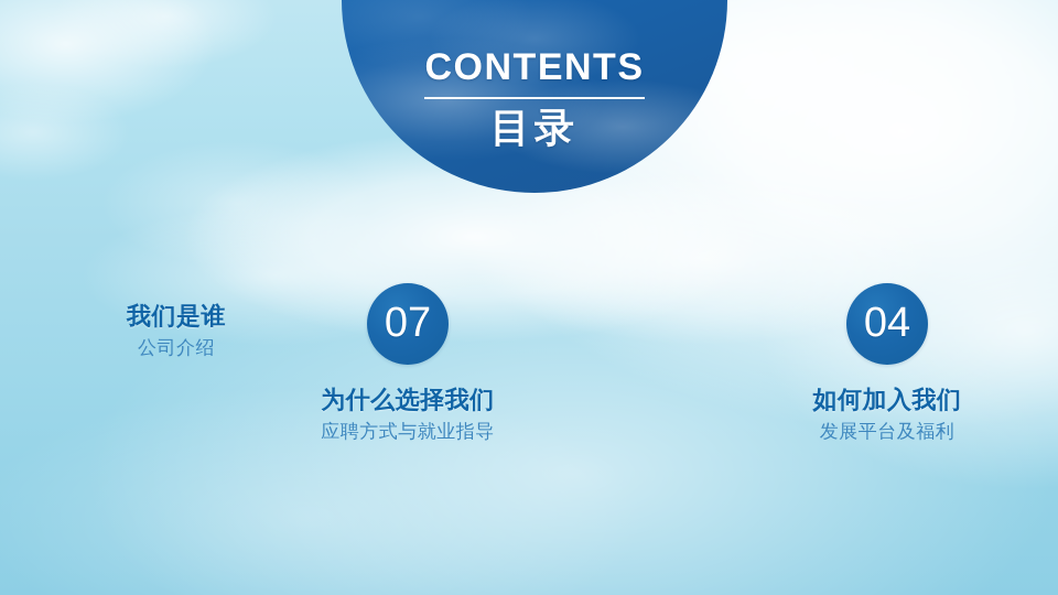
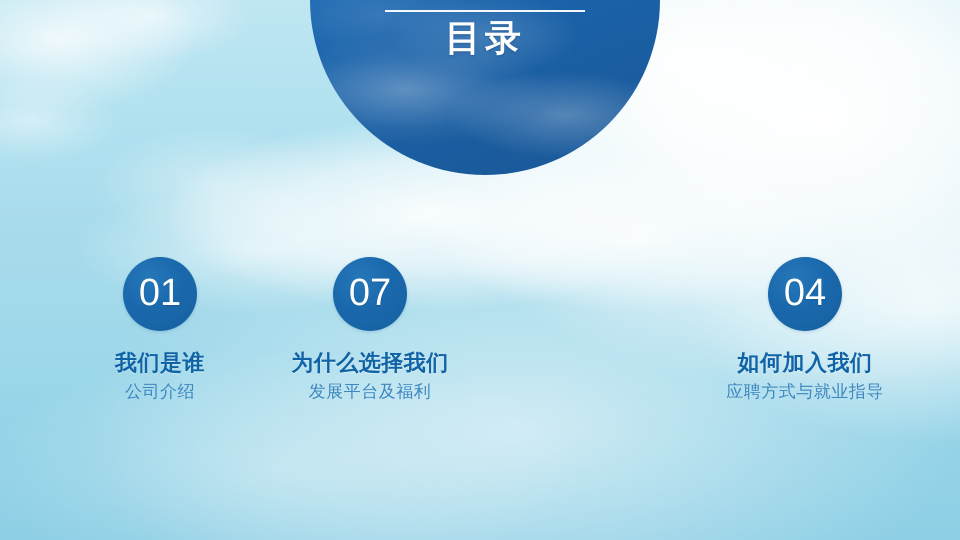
- CONTENTS
  目录
+ 01
  我们是谁
  公司介绍
  07
  为什么选择我们
- 应聘方式与就业指导
+ 发展平台及福利
  04
  如何加入我们
- 发展平台及福利
+ 应聘方式与就业指导
